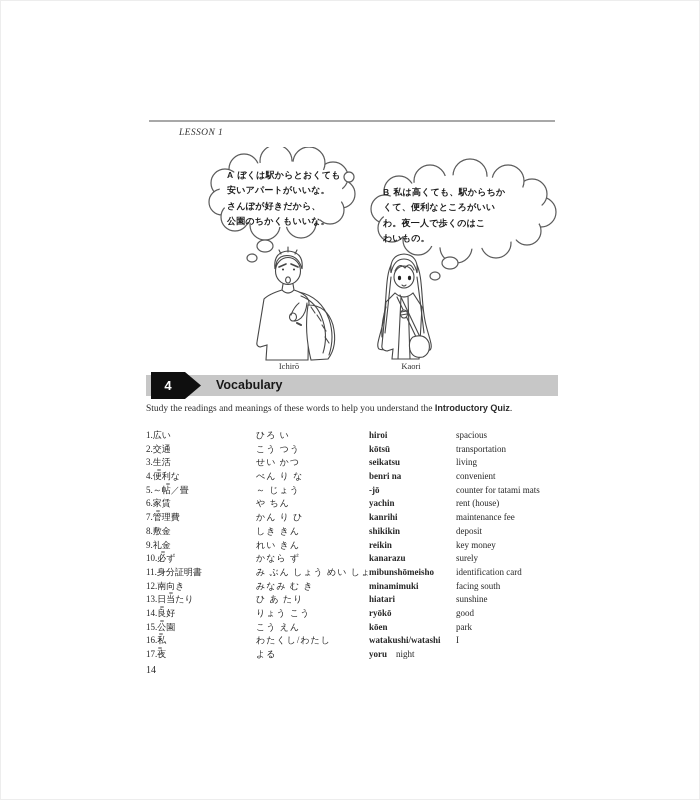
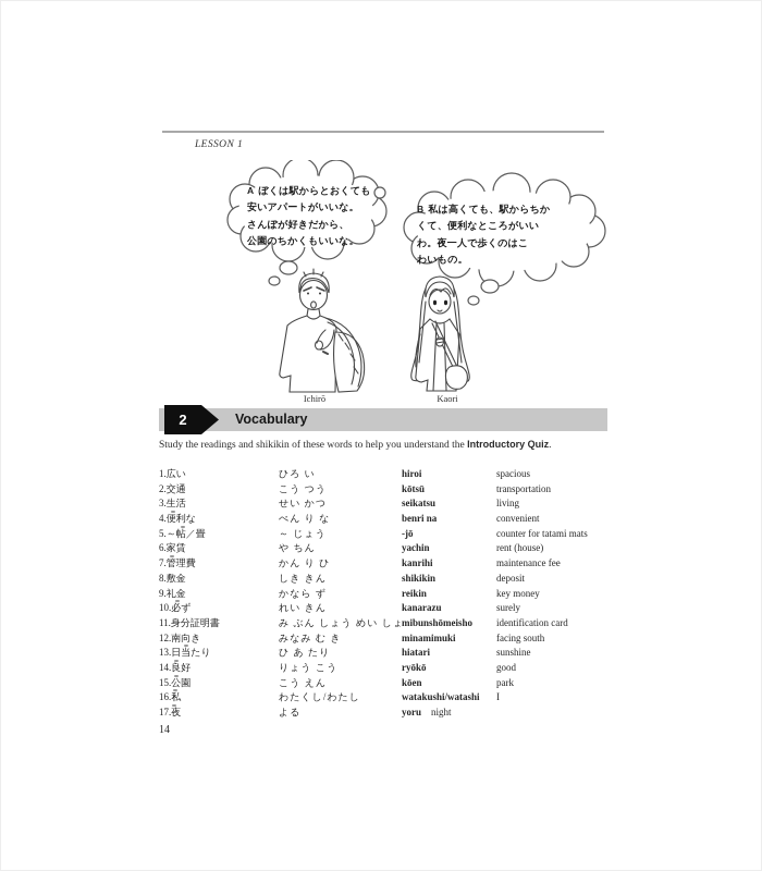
  LESSON 1
  A ぼくは駅からとおくても
  安いアパートがいいな。
  さんぽが好きだから、
  公園のちかくもいいな。
  B 私は高くても、駅からちか
  くて、便利なところがいい
  わ。夜一人で歩くのはこ
  わいもの。
  Ichirō
  Kaori
- 4
+ 2
  Vocabulary
- Study the readings and meanings of these words to help you understand the Introductory Quiz.
+ Study the readings and shikikin of these words to help you understand the Introductory Quiz.
  1.広い
  ひろ い
  hiroi
  spacious
  2.交通
  こう つう
  kōtsū
  transportation
  3.生活
  せい かつ
  seikatsu
  living
  4.便利な
  べん り な
  benri na
  convenient
  5.～帖／畳
  ～ じょう
  -jō
  counter for tatami mats
  6.家賃
  や ちん
  yachin
  rent (house)
  7.管理費
  かん り ひ
  kanrihi
  maintenance fee
  8.敷金
  しき きん
  shikikin
  deposit
  9.礼金
- れい きん
+ かなら ず
  reikin
  key money
  10.必ず
- かなら ず
+ れい きん
  kanarazu
  surely
  11.身分証明書
  み ぶん しょう めい しょ
  mibunshōmeisho
  identification card
  12.南向き
  みなみ む き
  minamimuki
  facing south
  13.日当たり
  ひ あ たり
  hiatari
  sunshine
  14.良好
  りょう こう
  ryōkō
  good
  15.公園
  こう えん
  kōen
  park
  16.私
  わたくし/わたし
  watakushi/watashi
  I
  17.夜
  よる
  yoru
  night
  14
